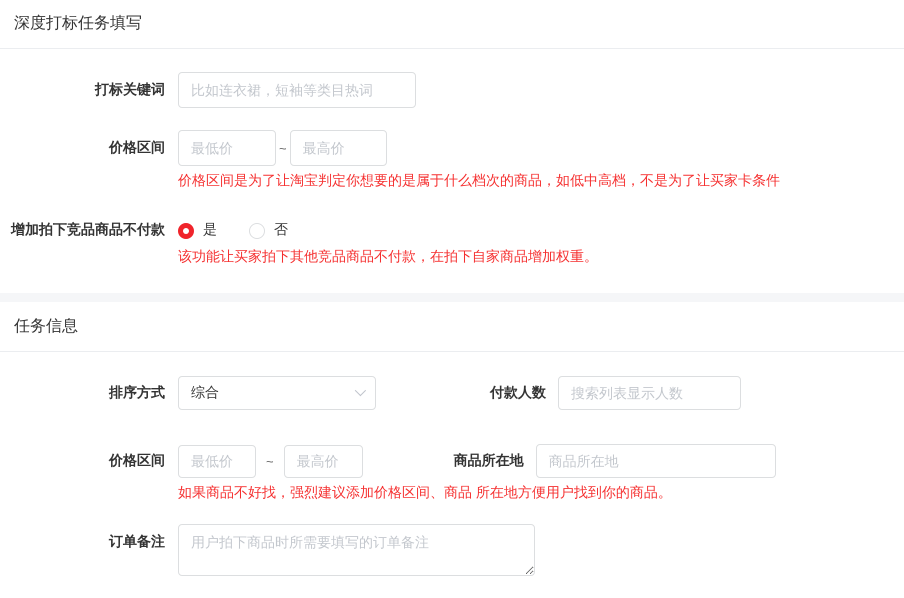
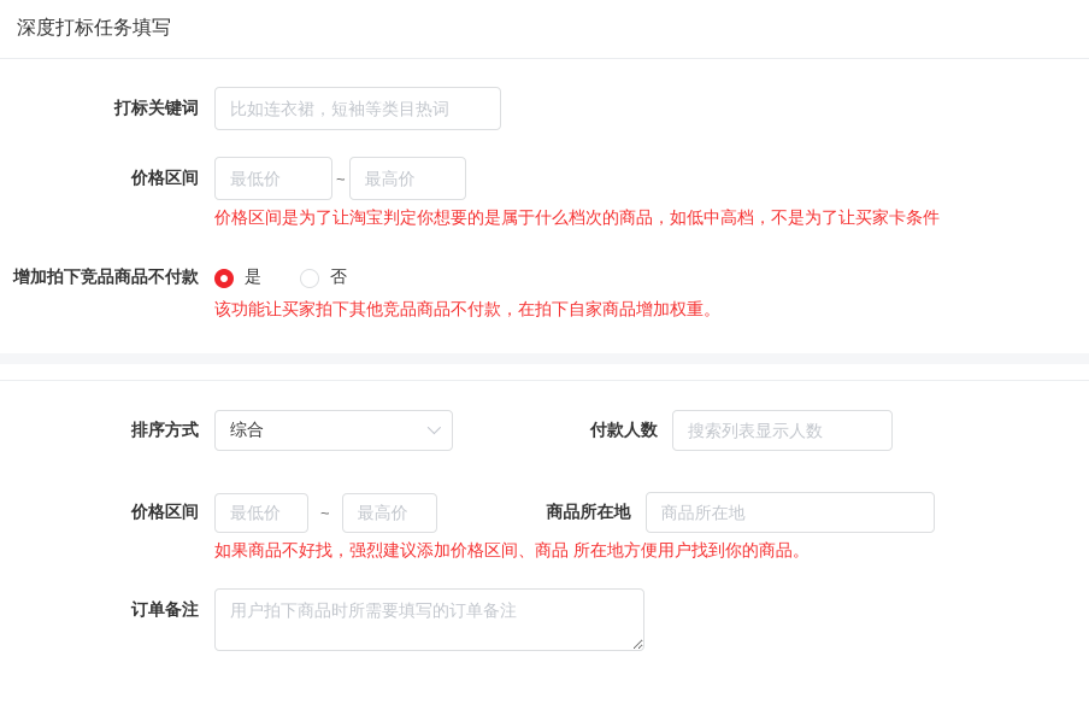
  深度打标任务填写
  打标关键词
  比如连衣裙，短袖等类目热词
  价格区间
  最低价
  ~
  最高价
  价格区间是为了让淘宝判定你想要的是属于什么档次的商品，如低中高档，不是为了让买家卡条件
  增加拍下竞品商品不付款
  是
  否
  该功能让买家拍下其他竞品商品不付款，在拍下自家商品增加权重。
- 任务信息
  排序方式
  综合
  付款人数
  搜索列表显示人数
  价格区间
  最低价
  ~
  最高价
  商品所在地
  商品所在地
  如果商品不好找，强烈建议添加价格区间、商品 所在地方便用户找到你的商品。
  订单备注
  用户拍下商品时所需要填写的订单备注
